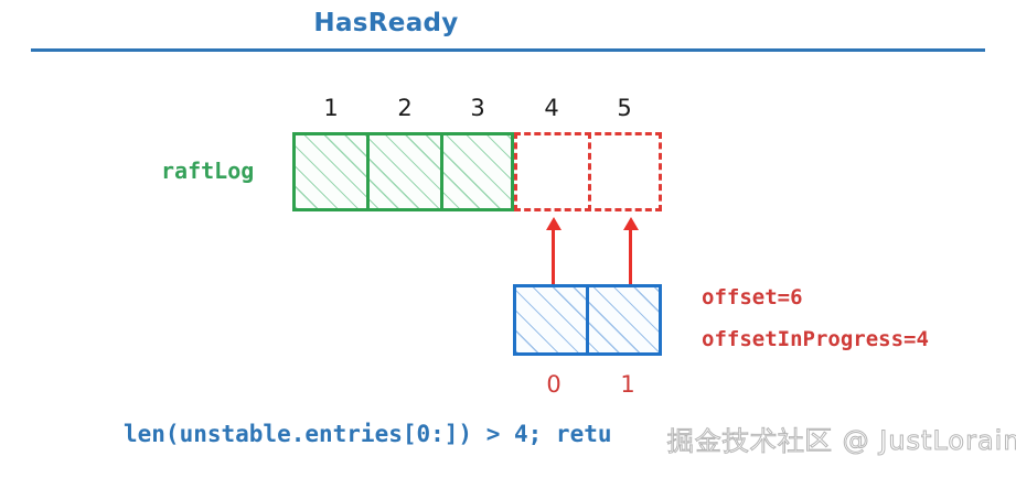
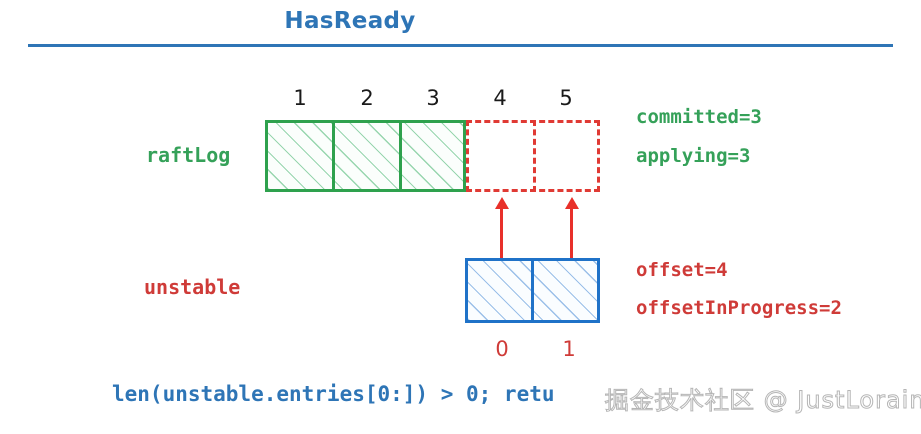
  HasReady
  1
  2
  3
  4
  5
  raftLog
+ committed=3
+ applying=3
+ unstable
  0
  1
- offset=6
+ offset=4
- offsetInProgress=4
+ offsetInProgress=2
- len(unstable.entries[0:]) > 4; retu
+ len(unstable.entries[0:]) > 0; retu
  掘金技术社区 @ JustLorain
